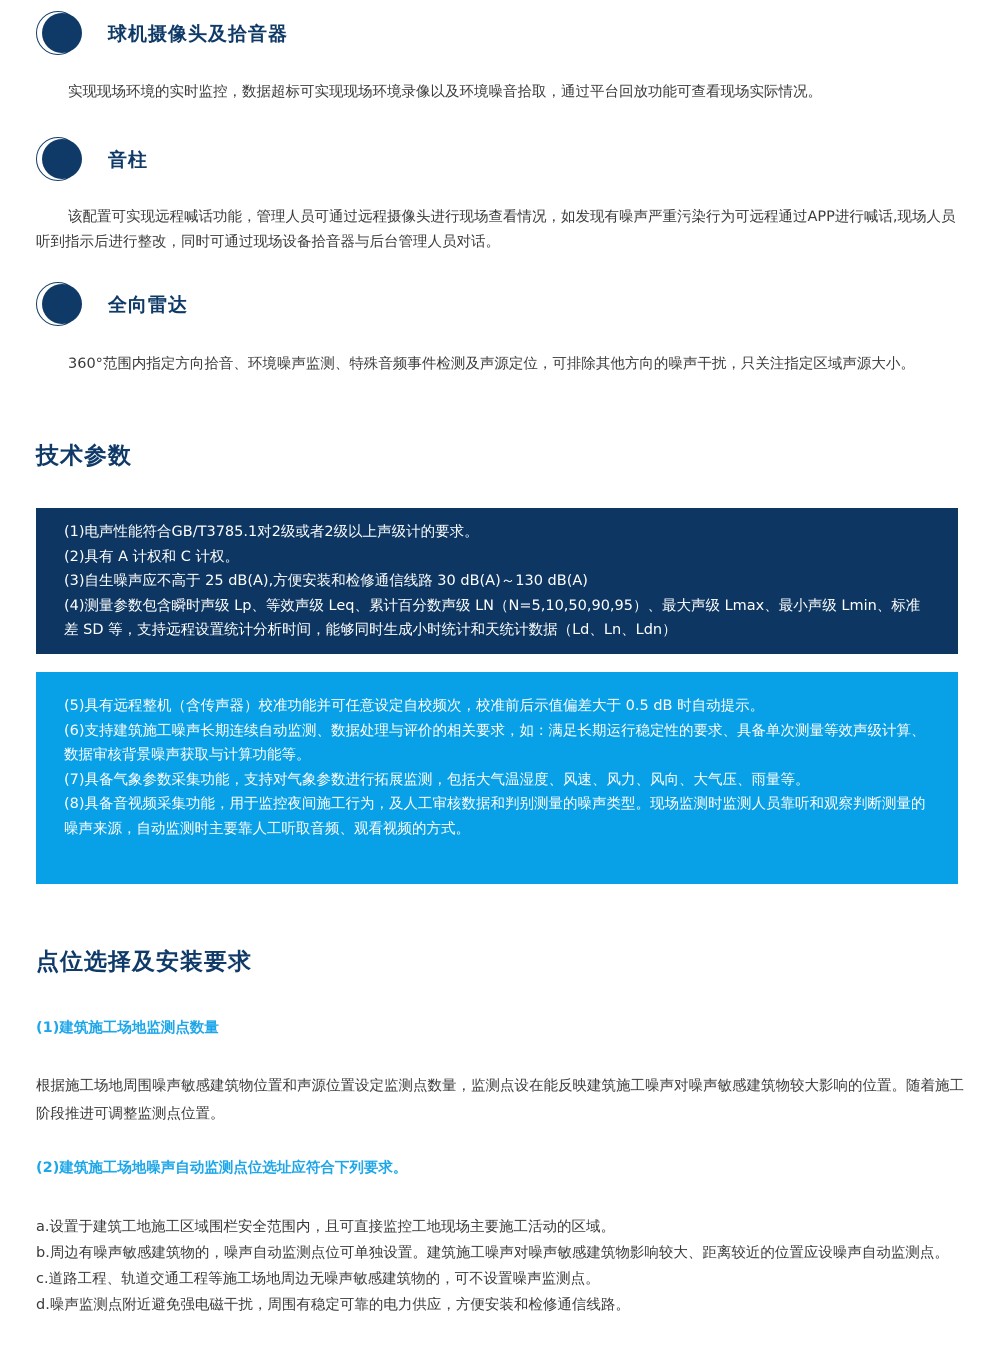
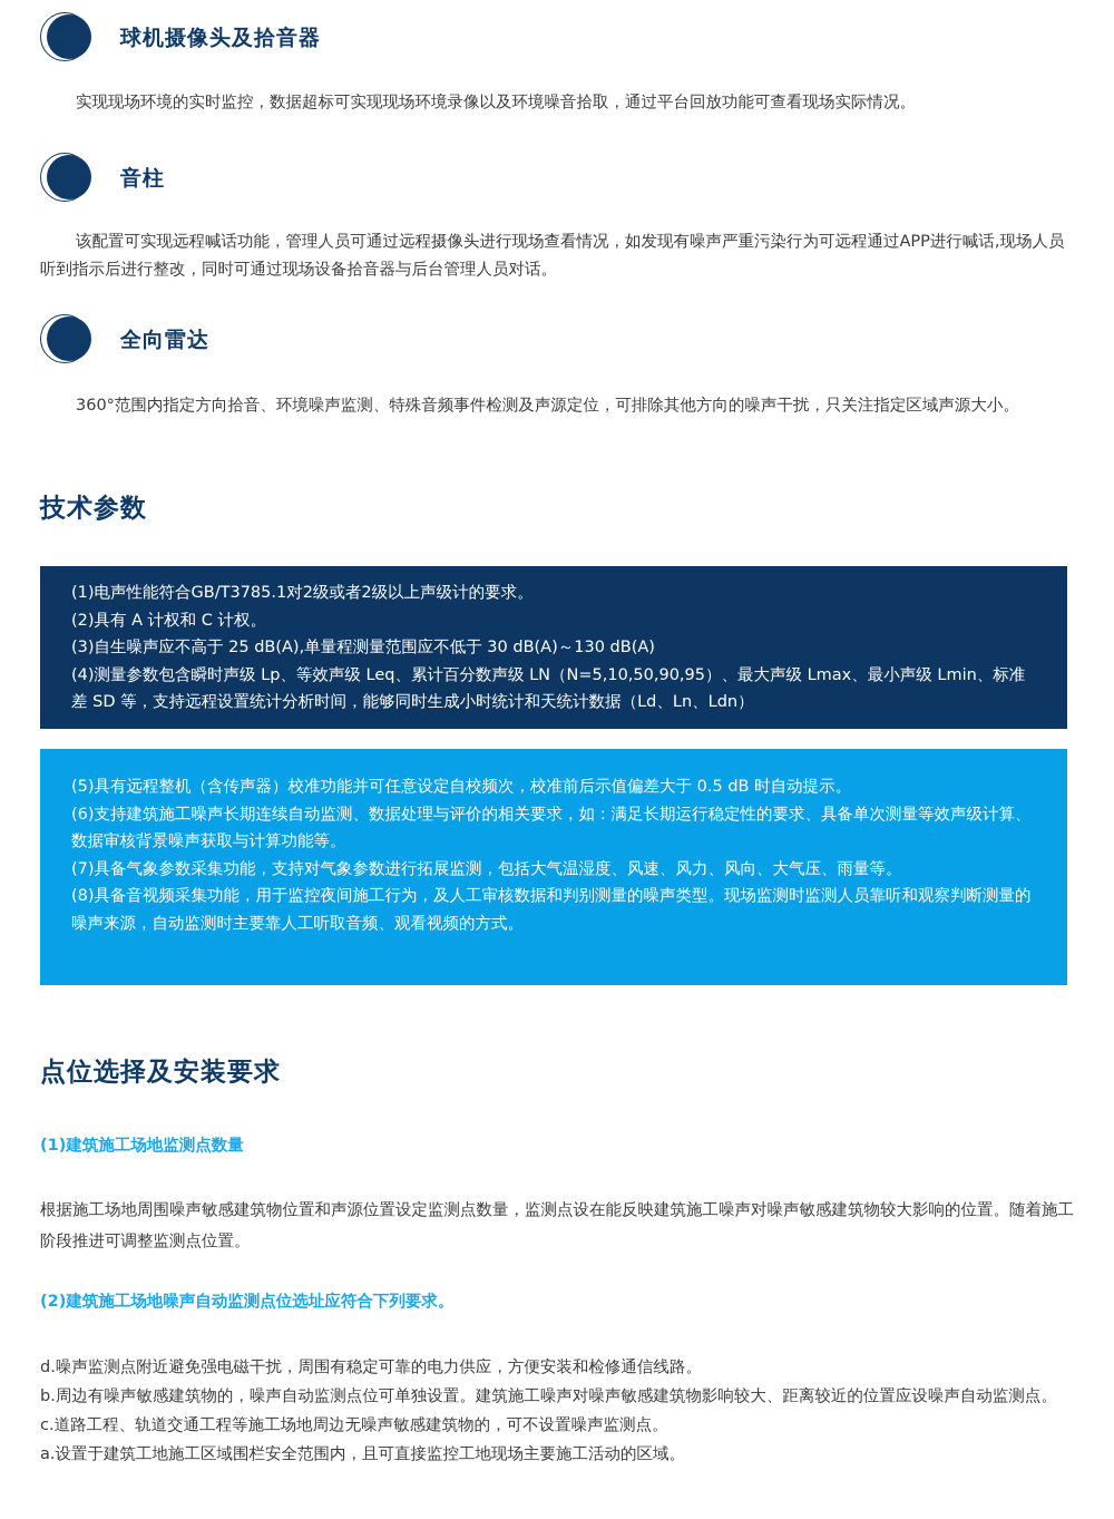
  球机摄像头及拾音器
  实现现场环境的实时监控，数据超标可实现现场环境录像以及环境噪音拾取，通过平台回放功能可查看现场实际情况。
  音柱
  该配置可实现远程喊话功能，管理人员可通过远程摄像头进行现场查看情况，如发现有噪声严重污染行为可远程通过APP进行喊话,现场人员听到指示后进行整改，同时可通过现场设备拾音器与后台管理人员对话。
  全向雷达
  360°范围内指定方向拾音、环境噪声监测、特殊音频事件检测及声源定位，可排除其他方向的噪声干扰，只关注指定区域声源大小。
  技术参数
  (1)电声性能符合GB/T3785.1对2级或者2级以上声级计的要求。
  (2)具有 A 计权和 C 计权。
- (3)自生噪声应不高于 25 dB(A),方便安装和检修通信线路 30 dB(A)～130 dB(A)
+ (3)自生噪声应不高于 25 dB(A),单量程测量范围应不低于 30 dB(A)～130 dB(A)
  (4)测量参数包含瞬时声级 Lp、等效声级 Leq、累计百分数声级 LN（N=5,10,50,90,95）、最大声级 Lmax、最小声级 Lmin、标准差 SD 等，支持远程设置统计分析时间，能够同时生成小时统计和天统计数据（Ld、Ln、Ldn）
  (5)具有远程整机（含传声器）校准功能并可任意设定自校频次，校准前后示值偏差大于 0.5 dB 时自动提示。
  (6)支持建筑施工噪声长期连续自动监测、数据处理与评价的相关要求，如：满足长期运行稳定性的要求、具备单次测量等效声级计算、数据审核背景噪声获取与计算功能等。
  (7)具备气象参数采集功能，支持对气象参数进行拓展监测，包括大气温湿度、风速、风力、风向、大气压、雨量等。
  (8)具备音视频采集功能，用于监控夜间施工行为，及人工审核数据和判别测量的噪声类型。现场监测时监测人员靠听和观察判断测量的噪声来源，自动监测时主要靠人工听取音频、观看视频的方式。
  点位选择及安装要求
  (1)建筑施工场地监测点数量
  根据施工场地周围噪声敏感建筑物位置和声源位置设定监测点数量，监测点设在能反映建筑施工噪声对噪声敏感建筑物较大影响的位置。随着施工阶段推进可调整监测点位置。
  (2)建筑施工场地噪声自动监测点位选址应符合下列要求。
- a.设置于建筑工地施工区域围栏安全范围内，且可直接监控工地现场主要施工活动的区域。
+ d.噪声监测点附近避免强电磁干扰，周围有稳定可靠的电力供应，方便安装和检修通信线路。
  b.周边有噪声敏感建筑物的，噪声自动监测点位可单独设置。建筑施工噪声对噪声敏感建筑物影响较大、距离较近的位置应设噪声自动监测点。
  c.道路工程、轨道交通工程等施工场地周边无噪声敏感建筑物的，可不设置噪声监测点。
- d.噪声监测点附近避免强电磁干扰，周围有稳定可靠的电力供应，方便安装和检修通信线路。
+ a.设置于建筑工地施工区域围栏安全范围内，且可直接监控工地现场主要施工活动的区域。
